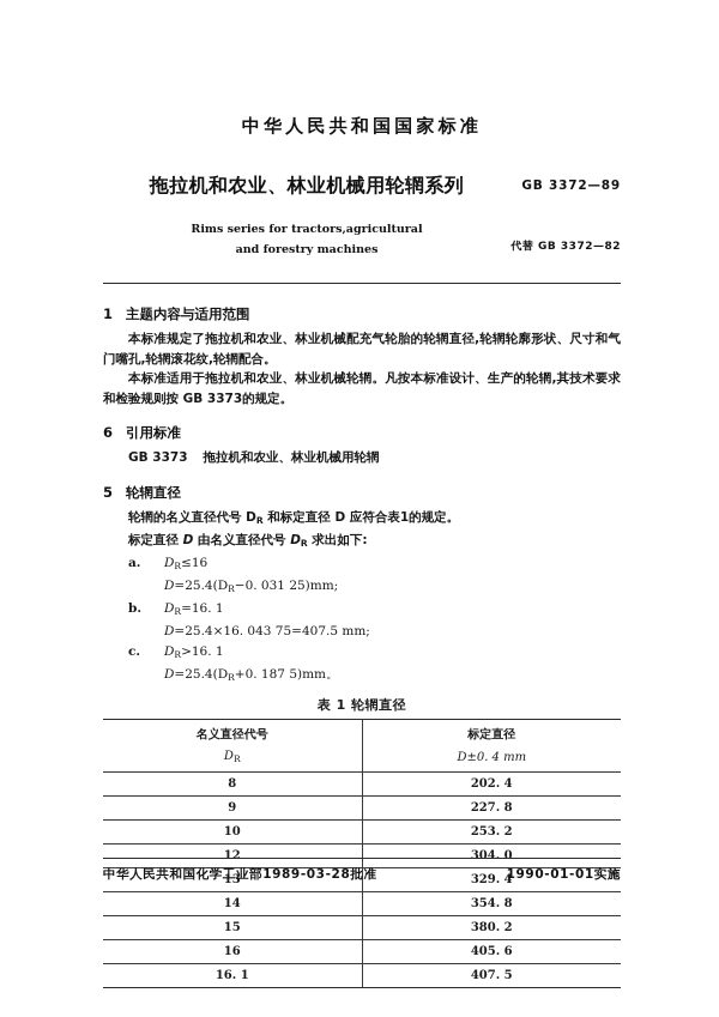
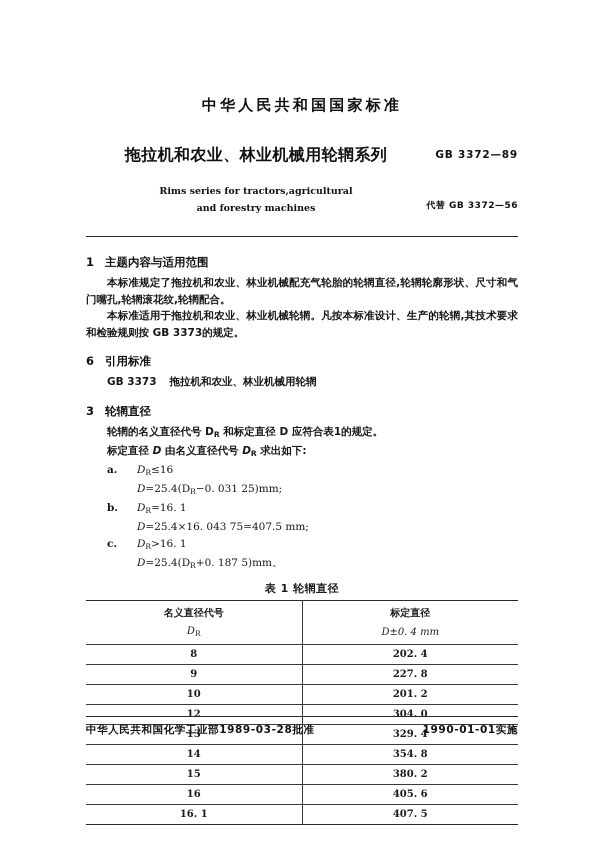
  中华人民共和国国家标准
  拖拉机和农业、林业机械用轮辋系列
  GB 3372—89
  Rims series for tractors,agricultural
  and forestry machines
- 代替 GB 3372—82
+ 代替 GB 3372—56
  1 主题内容与适用范围
  本标准规定了拖拉机和农业、林业机械配充气轮胎的轮辋直径,轮辋轮廓形状、尺寸和气门嘴孔,轮辋滚花纹,轮辋配合。
  本标准适用于拖拉机和农业、林业机械轮辋。凡按本标准设计、生产的轮辋,其技术要求和检验规则按 GB 3373的规定。
  6 引用标准
  GB 3373 拖拉机和农业、林业机械用轮辋
- 5 轮辋直径
+ 3 轮辋直径
  轮辋的名义直径代号 DR 和标定直径 D 应符合表1的规定。
  标定直径 D 由名义直径代号 DR 求出如下:
  a. DR≤16
  D=25.4(DR−0. 031 25)mm;
  b. DR=16. 1
  D=25.4×16. 043 75=407.5 mm;
  c. DR>16. 1
  D=25.4(DR+0. 187 5)mm。
  表 1 轮辋直径
  名义直径代号	标定直径
  DR	D±0. 4 mm
  8	202. 4
  9	227. 8
- 10	253. 2
+ 10	201. 2
  12	304. 0
  13	329. 4
  14	354. 8
  15	380. 2
  16	405. 6
  16. 1	407. 5
  中华人民共和国化学工业部1989-03-28批准
  1990-01-01实施
